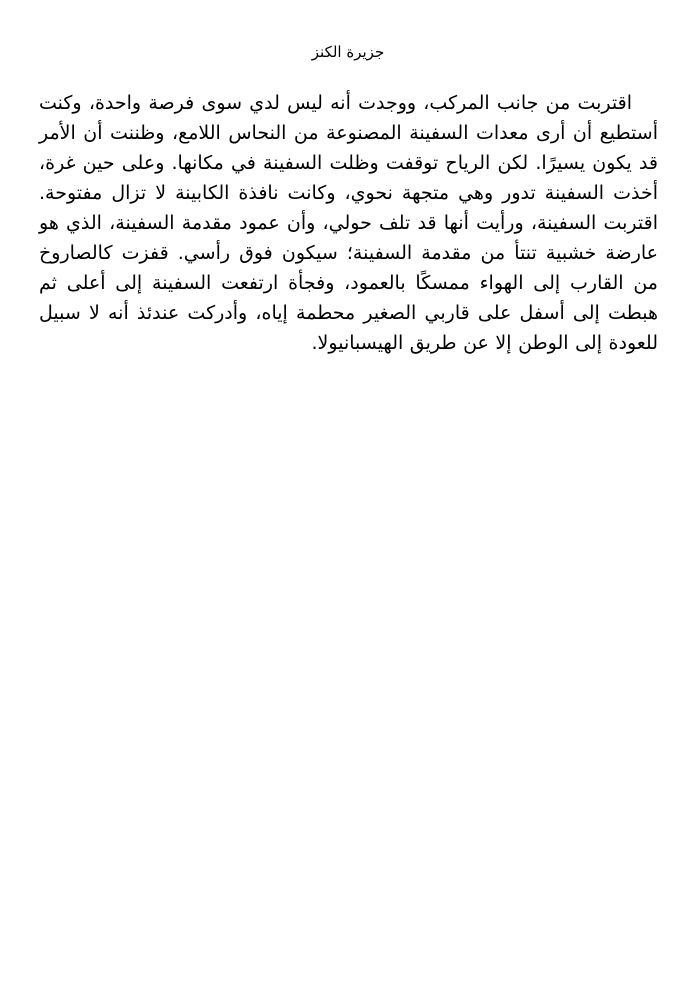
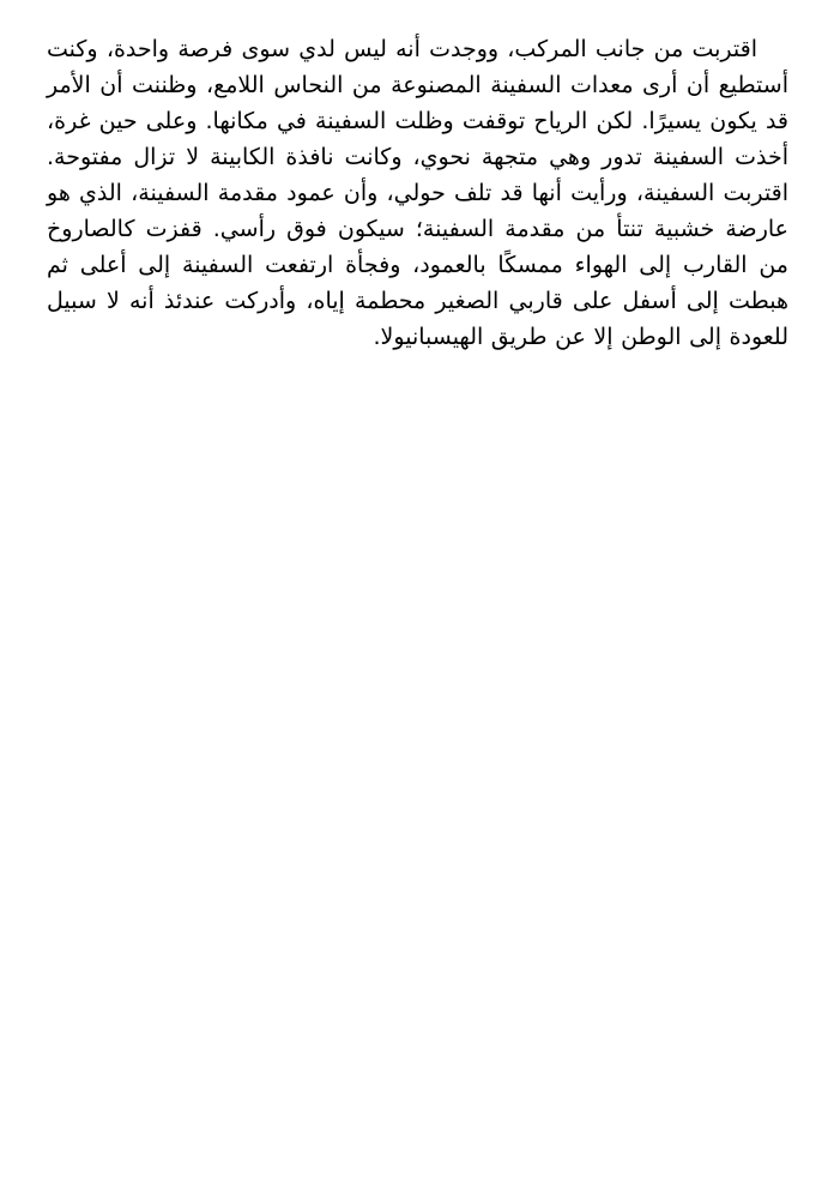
- جزيرة الكنز
  اقتربت من جانب المركب، ووجدت أنه ليس لدي سوى فرصة واحدة، وكنت أستطيع أن أرى معدات السفينة المصنوعة من النحاس اللامع، وظننت أن الأمر قد يكون يسيرًا. لكن الرياح توقفت وظلت السفينة في مكانها. وعلى حين غرة، أخذت السفينة تدور وهي متجهة نحوي، وكانت نافذة الكابينة لا تزال مفتوحة. اقتربت السفينة، ورأيت أنها قد تلف حولي، وأن عمود مقدمة السفينة، الذي هو عارضة خشبية تنتأ من مقدمة السفينة؛ سيكون فوق رأسي. قفزت كالصاروخ من القارب إلى الهواء ممسكًا بالعمود، وفجأة ارتفعت السفينة إلى أعلى ثم هبطت إلى أسفل على قاربي الصغير محطمة إياه، وأدركت عندئذ أنه لا سبيل للعودة إلى الوطن إلا عن طريق الهيسبانيولا.
